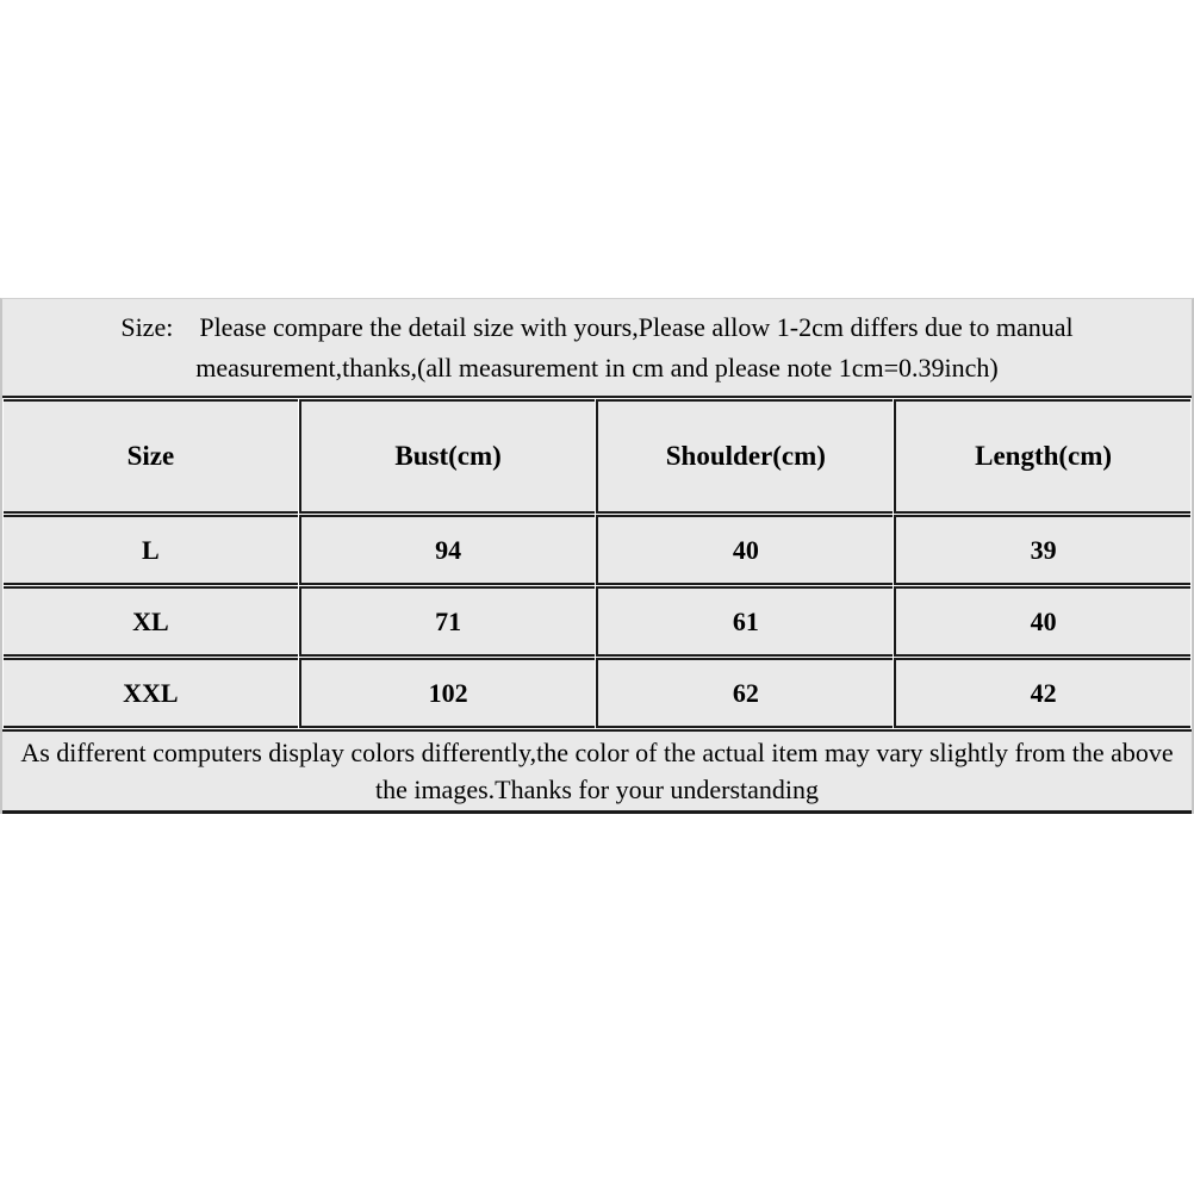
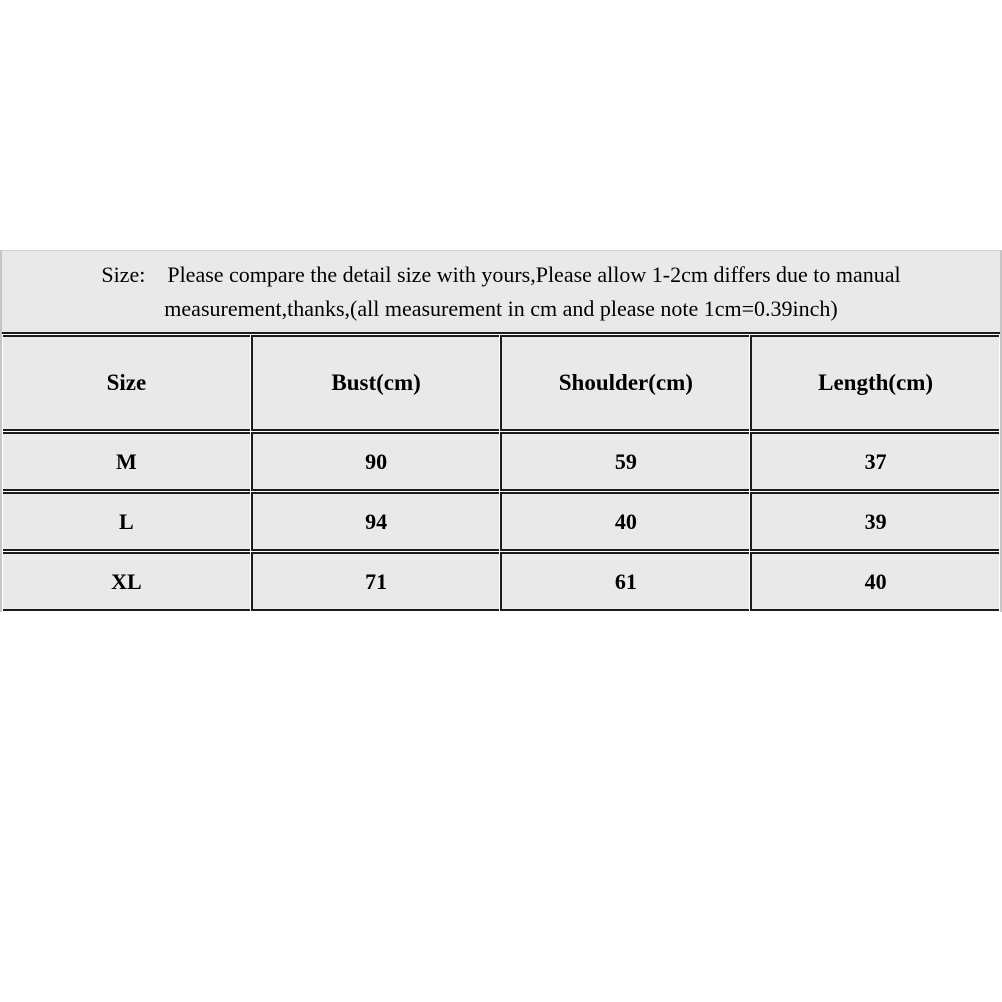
  Size: Please compare the detail size with yours,Please allow 1-2cm differs due to manual
  measurement,thanks,(all measurement in cm and please note 1cm=0.39inch)
  Size	Bust(cm)	Shoulder(cm)	Length(cm)
+ M	90	59	37
  L	94	40	39
  XL	71	61	40
- XXL	102	62	42
- As different computers display colors differently,the color of the actual item may vary slightly from the above
- the images.Thanks for your understanding
